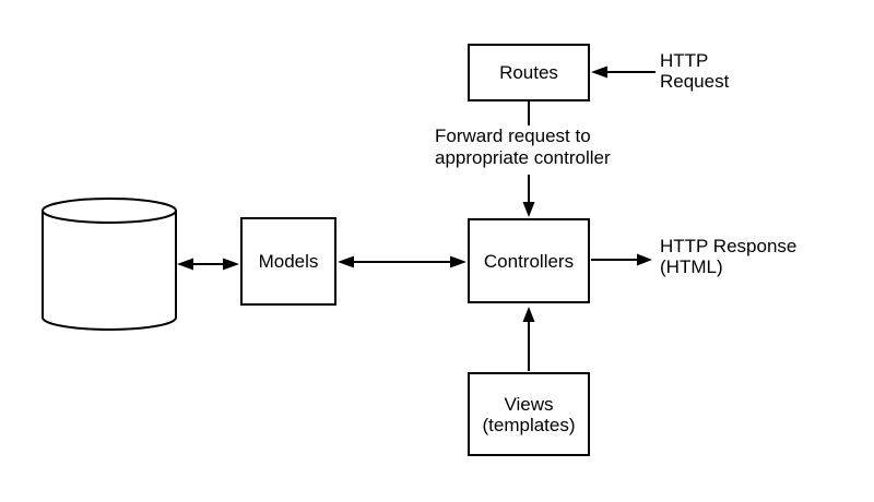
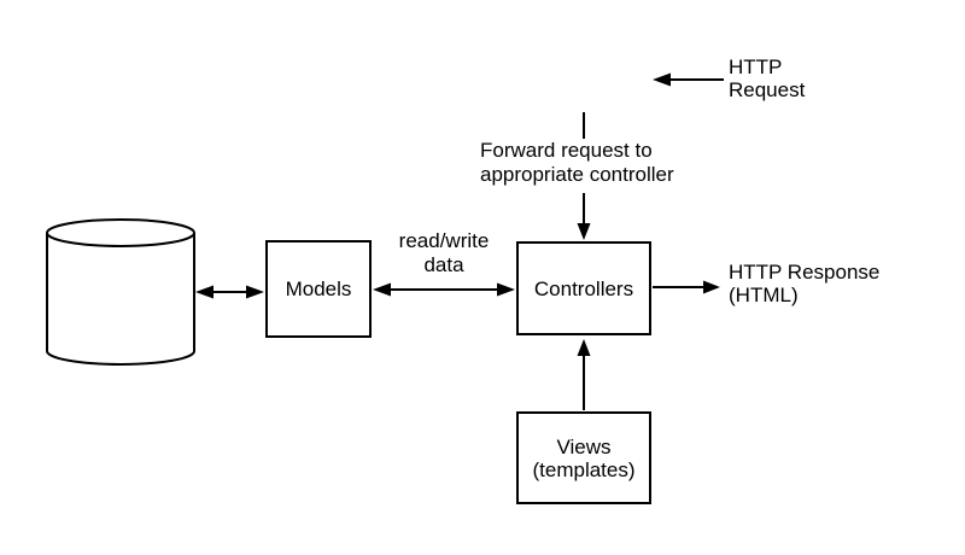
- Routes
  Controllers
  Views
  (templates)
  Models
  HTTP
  Request
  Forward request to
  appropriate controller
+ read/write
+ data
  HTTP Response
  (HTML)
